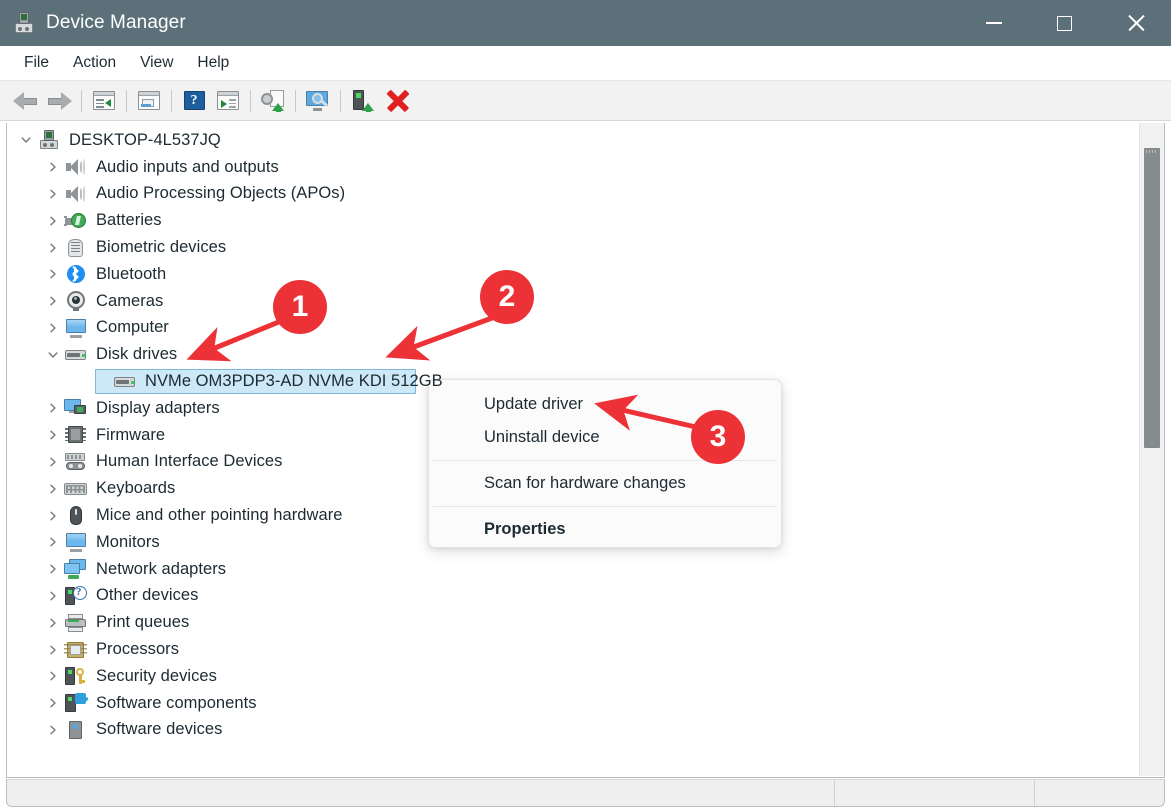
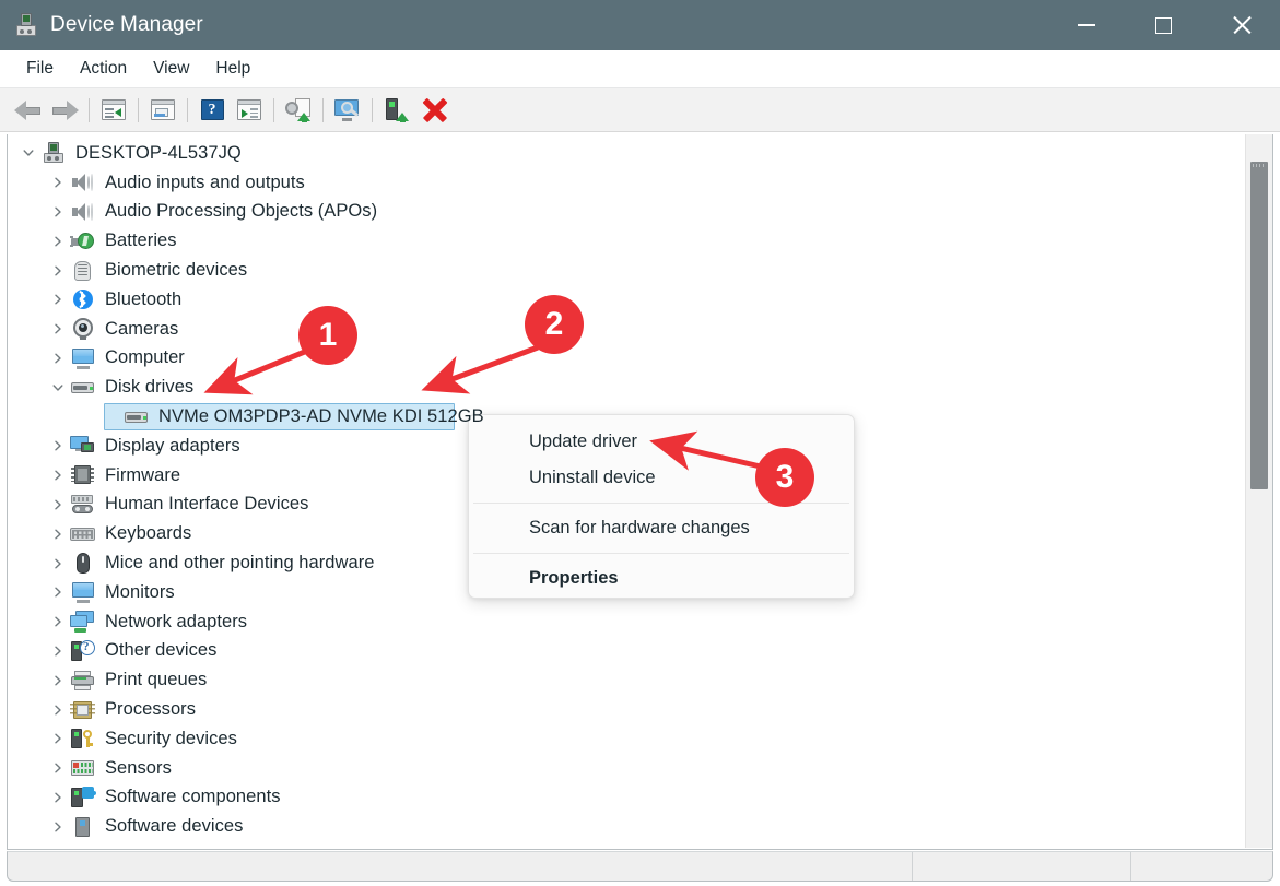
  Device Manager
  File
  Action
  View
  Help
  ?
  DESKTOP-4L537JQ
  Audio inputs and outputs
  Audio Processing Objects (APOs)
  Batteries
  Biometric devices
  Bluetooth
  Cameras
  Computer
  Disk drives
  NVMe OM3PDP3-AD NVMe KDI 512GB
  Display adapters
  Firmware
  Human Interface Devices
  Keyboards
  Mice and other pointing hardware
  Monitors
  Network adapters
  ?
  Other devices
  Print queues
  Processors
  Security devices
+ Sensors
  Software components
  Software devices
  Update driver
  Uninstall device
  Scan for hardware changes
  Properties
  1
  2
  3
